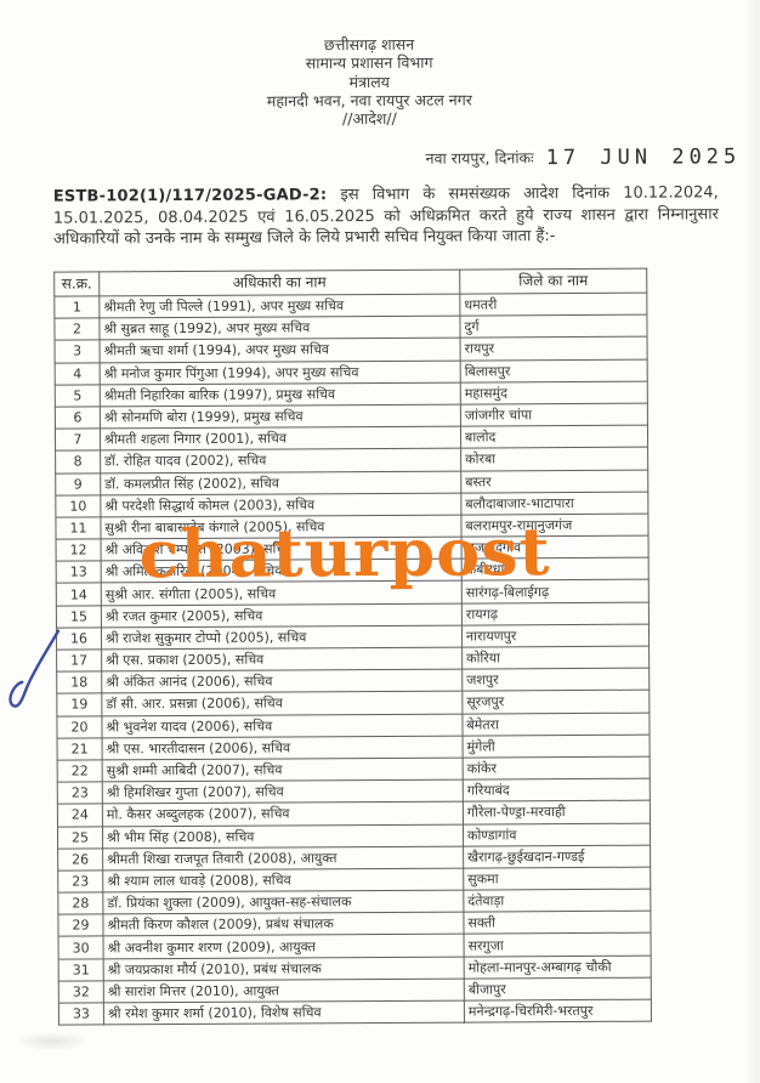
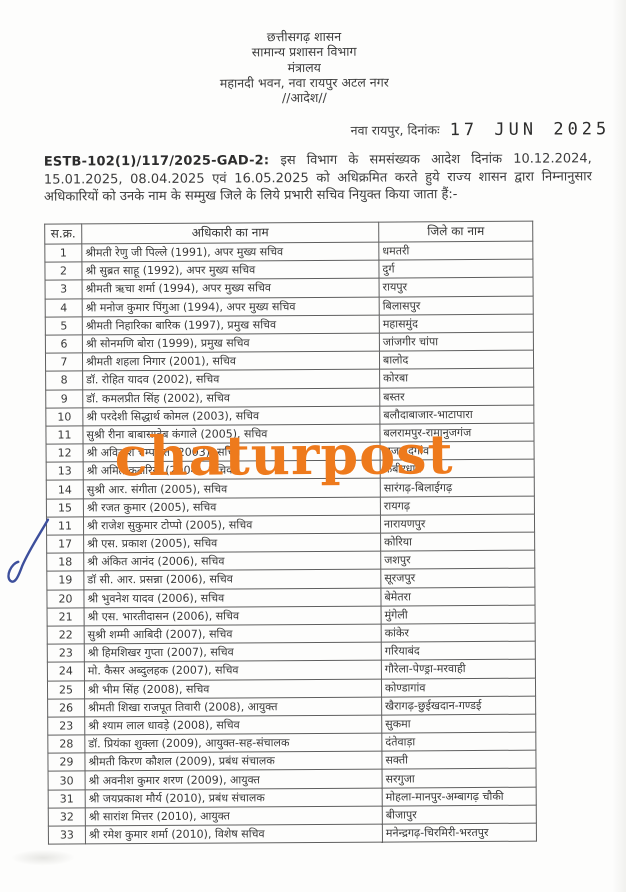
  छत्तीसगढ़ शासन
  सामान्य प्रशासन विभाग
  मंत्रालय
  महानदी भवन, नवा रायपुर अटल नगर
  //आदेश//
  नवा रायपुर, दिनांकः 17 JUN 2025
  ESTB-102(1)/117/2025-GAD-2: इस विभाग के समसंख्यक आदेश दिनांक 10.12.2024, 15.01.2025, 08.04.2025 एवं 16.05.2025 को अधिक्रमित करते हुये राज्य शासन द्वारा निम्नानुसार अधिकारियों को उनके नाम के सम्मुख जिले के लिये प्रभारी सचिव नियुक्त किया जाता हैं:-
  स.क्र.	अधिकारी का नाम	जिले का नाम
  1	श्रीमती रेणु जी पिल्ले (1991), अपर मुख्य सचिव	धमतरी
  2	श्री सुब्रत साहू (1992), अपर मुख्य सचिव	दुर्ग
  3	श्रीमती ऋचा शर्मा (1994), अपर मुख्य सचिव	रायपुर
  4	श्री मनोज कुमार पिंगुआ (1994), अपर मुख्य सचिव	बिलासपुर
  5	श्रीमती निहारिका बारिक (1997), प्रमुख सचिव	महासमुंद
  6	श्री सोनमणि बोरा (1999), प्रमुख सचिव	जांजगीर चांपा
  7	श्रीमती शहला निगार (2001), सचिव	बालोद
  8	डॉ. रोहित यादव (2002), सचिव	कोरबा
  9	डॉ. कमलप्रीत सिंह (2002), सचिव	बस्तर
  10	श्री परदेशी सिद्धार्थ कोमल (2003), सचिव	बलौदाबाजार-भाटापारा
  11	सुश्री रीना बाबासाहेब कंगाले (2005), सचिव	बलरामपुर-रामानुजगंज
  12	श्री अविनाश चम्पावत (2003), सचिव	राजनांदगांव
  13	श्री अमित कटारिया (2004), सचिव	कबीरधाम
  14	सुश्री आर. संगीता (2005), सचिव	सारंगढ़-बिलाईगढ़
  15	श्री रजत कुमार (2005), सचिव	रायगढ़
- 16	श्री राजेश सुकुमार टोप्पो (2005), सचिव	नारायणपुर
+ 11	श्री राजेश सुकुमार टोप्पो (2005), सचिव	नारायणपुर
  17	श्री एस. प्रकाश (2005), सचिव	कोरिया
  18	श्री अंकित आनंद (2006), सचिव	जशपुर
  19	डॉ सी. आर. प्रसन्ना (2006), सचिव	सूरजपुर
  20	श्री भुवनेश यादव (2006), सचिव	बेमेतरा
  21	श्री एस. भारतीदासन (2006), सचिव	मुंगेली
  22	सुश्री शम्मी आबिदी (2007), सचिव	कांकेर
  23	श्री हिमशिखर गुप्ता (2007), सचिव	गरियाबंद
  24	मो. कैसर अब्दुलहक (2007), सचिव	गौरेला-पेण्ड्रा-मरवाही
  25	श्री भीम सिंह (2008), सचिव	कोण्डागांव
  26	श्रीमती शिखा राजपूत तिवारी (2008), आयुक्त	खैरागढ़-छुईखदान-गण्डई
  23	श्री श्याम लाल धावड़े (2008), सचिव	सुकमा
  28	डॉ. प्रियंका शुक्ला (2009), आयुक्त-सह-संचालक	दंतेवाड़ा
  29	श्रीमती किरण कौशल (2009), प्रबंध संचालक	सक्ती
  30	श्री अवनीश कुमार शरण (2009), आयुक्त	सरगुजा
  31	श्री जयप्रकाश मौर्य (2010), प्रबंध संचालक	मोहला-मानपुर-अम्बागढ़ चौकी
  32	श्री सारांश मित्तर (2010), आयुक्त	बीजापुर
  33	श्री रमेश कुमार शर्मा (2010), विशेष सचिव	मनेन्द्रगढ़-चिरमिरी-भरतपुर
  chaturpost
